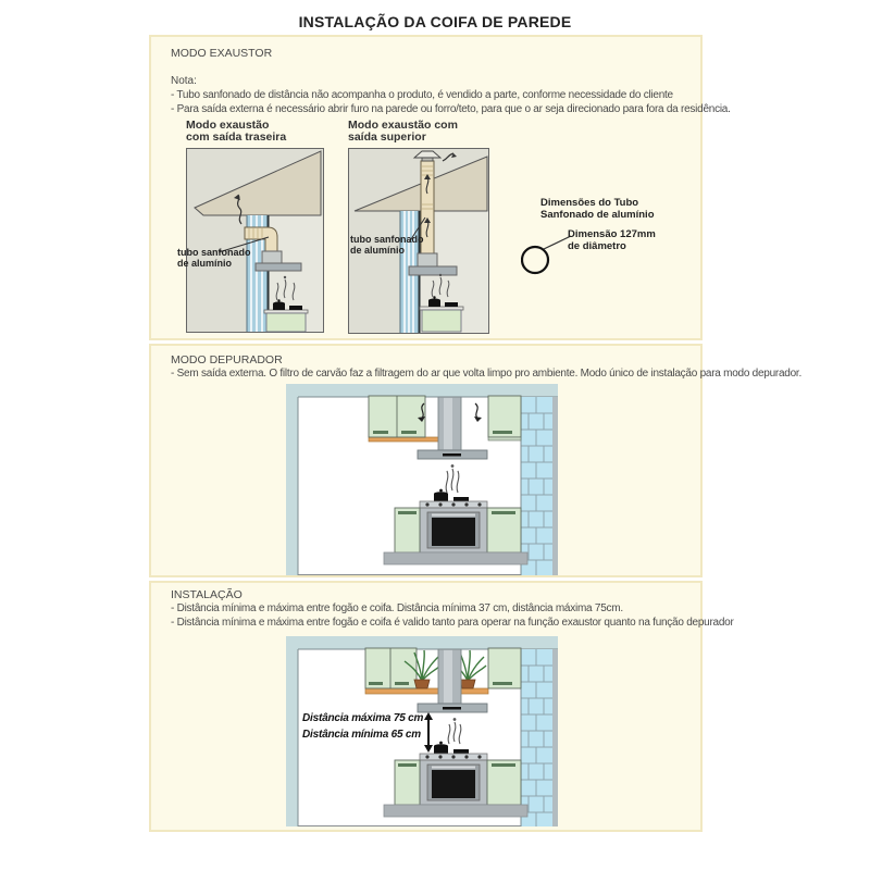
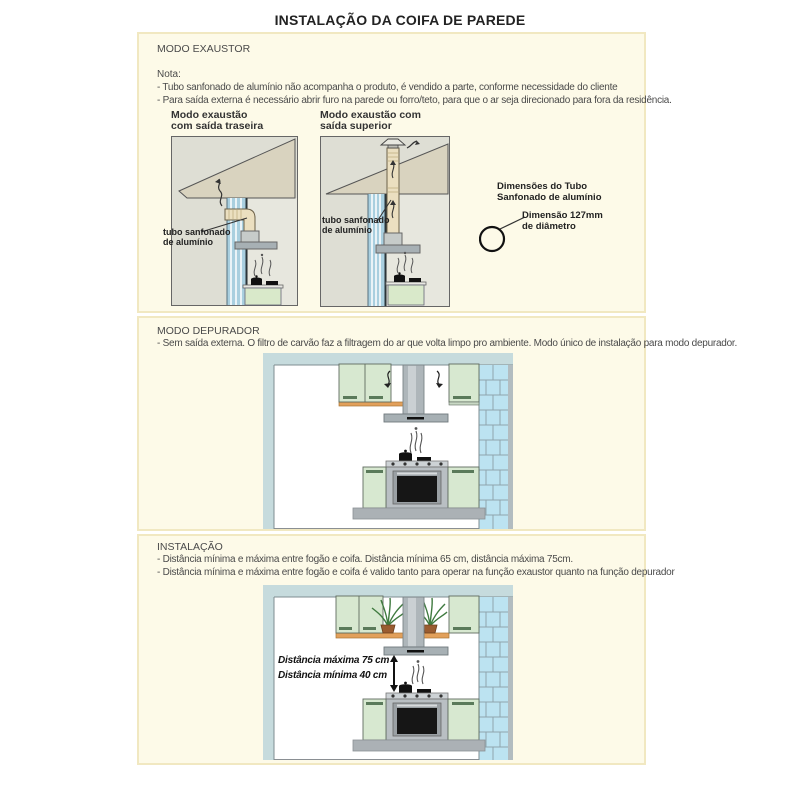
  INSTALAÇÃO DA COIFA DE PAREDE
  MODO EXAUSTOR
  Nota:
- - Tubo sanfonado de distância não acompanha o produto, é vendido a parte, conforme necessidade do cliente
+ - Tubo sanfonado de alumínio não acompanha o produto, é vendido a parte, conforme necessidade do cliente
  - Para saída externa é necessário abrir furo na parede ou forro/teto, para que o ar seja direcionado para fora da residência.
  Modo exaustão
  com saída traseira
  tubo sanfonado
  de alumínio
  Modo exaustão com
  saída superior
  tubo sanfonado
  de alumínio
  Dimensões do Tubo
  Sanfonado de alumínio
  Dimensão 127mm
  de diâmetro
  MODO DEPURADOR
  - Sem saída externa. O filtro de carvão faz a filtragem do ar que volta limpo pro ambiente. Modo único de instalação para modo depurador.
  INSTALAÇÃO
- - Distância mínima e máxima entre fogão e coifa. Distância mínima 37 cm, distância máxima 75cm.
+ - Distância mínima e máxima entre fogão e coifa. Distância mínima 65 cm, distância máxima 75cm.
  - Distância mínima e máxima entre fogão e coifa é valido tanto para operar na função exaustor quanto na função depurador
  Distância máxima 75 cm
- Distância mínima 65 cm
+ Distância mínima 40 cm
